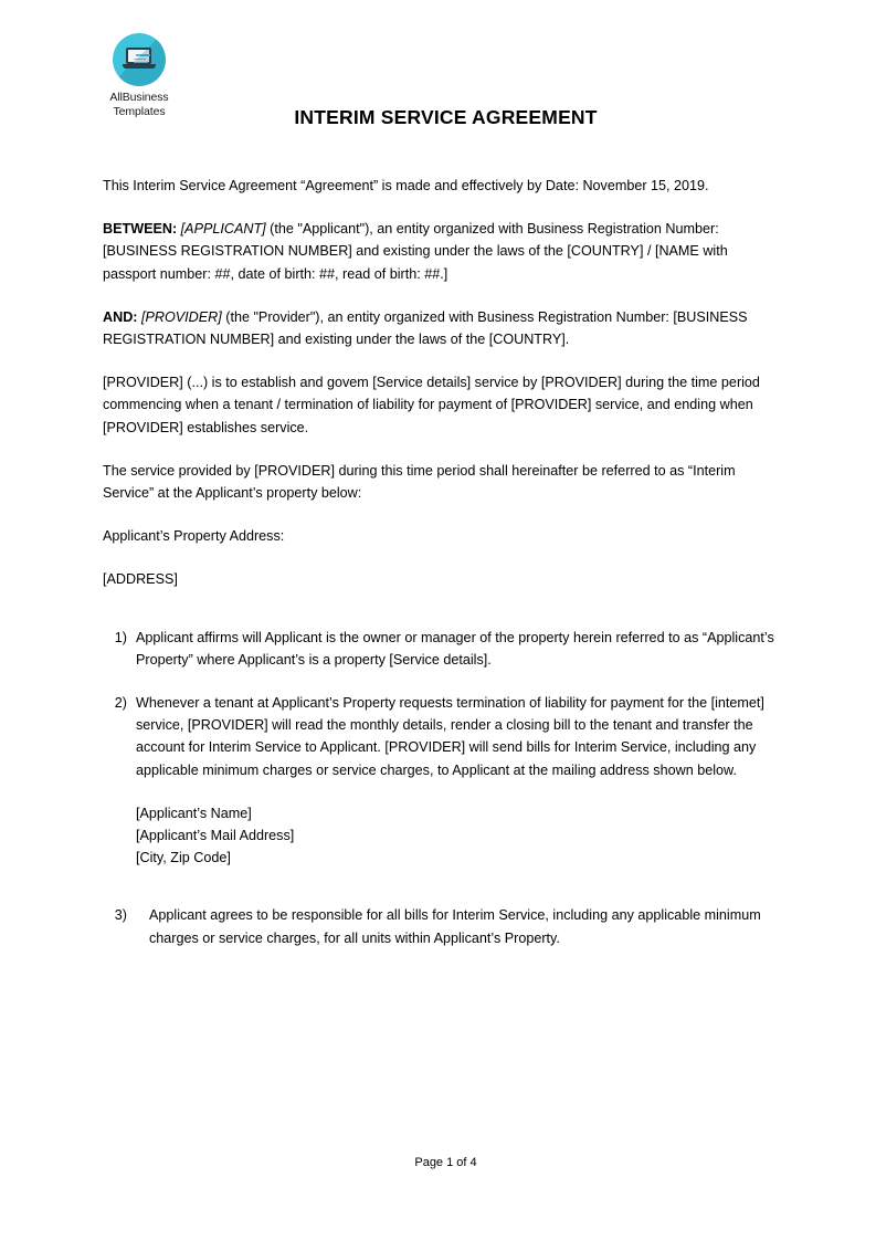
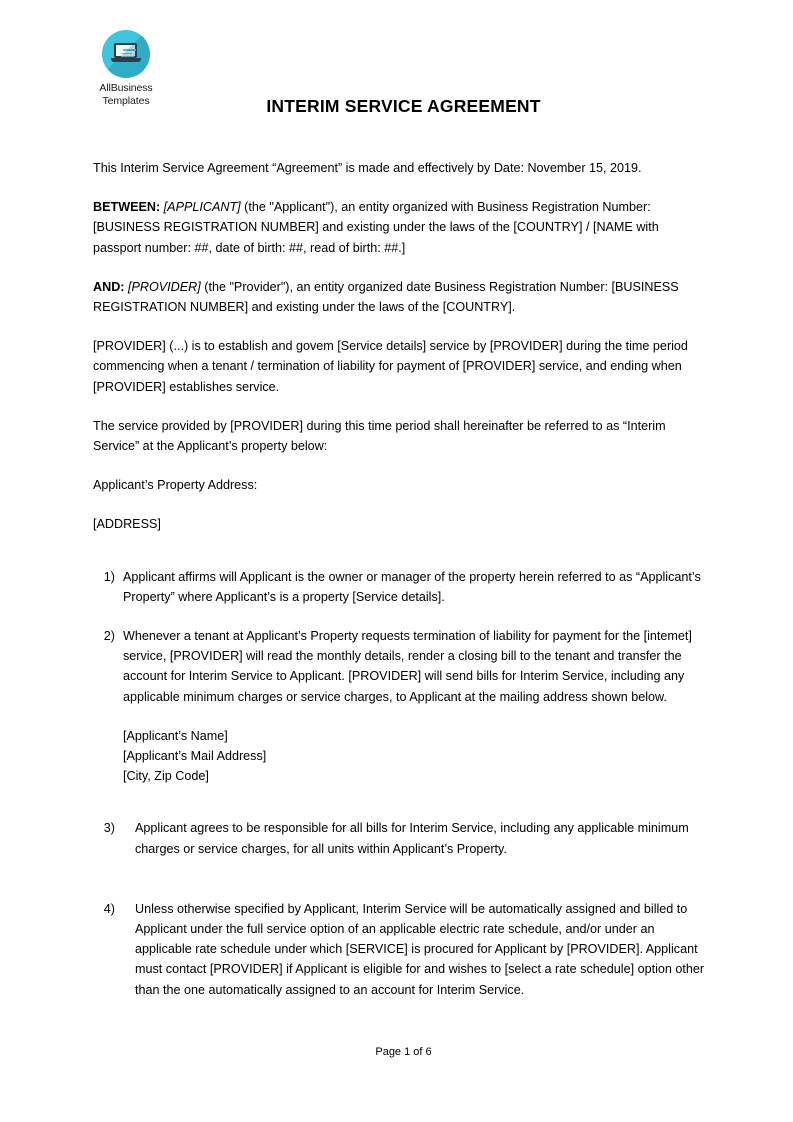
  AllBusiness
  Templates
  INTERIM SERVICE AGREEMENT
  This Interim Service Agreement “Agreement” is made and effectively by Date: November 15, 2019.
  BETWEEN: [APPLICANT] (the "Applicant"), an entity organized with Business Registration Number: [BUSINESS REGISTRATION NUMBER] and existing under the laws of the [COUNTRY] / [NAME with passport number: ##, date of birth: ##, read of birth: ##.]
- AND: [PROVIDER] (the "Provider"), an entity organized with Business Registration Number: [BUSINESS REGISTRATION NUMBER] and existing under the laws of the [COUNTRY].
+ AND: [PROVIDER] (the "Provider"), an entity organized date Business Registration Number: [BUSINESS REGISTRATION NUMBER] and existing under the laws of the [COUNTRY].
  [PROVIDER] (...) is to establish and govem [Service details] service by [PROVIDER] during the time period commencing when a tenant / termination of liability for payment of [PROVIDER] service, and ending when [PROVIDER] establishes service.
  The service provided by [PROVIDER] during this time period shall hereinafter be referred to as “Interim Service” at the Applicant’s property below:
  Applicant’s Property Address:
  [ADDRESS]
  1)
  Applicant affirms will Applicant is the owner or manager of the property herein referred to as “Applicant’s Property” where Applicant’s is a property [Service details].
  2)
  Whenever a tenant at Applicant’s Property requests termination of liability for payment for the [intemet] service, [PROVIDER] will read the monthly details, render a closing bill to the tenant and transfer the account for Interim Service to Applicant. [PROVIDER] will send bills for Interim Service, including any applicable minimum charges or service charges, to Applicant at the mailing address shown below.
  [Applicant’s Name]
  [Applicant’s Mail Address]
  [City, Zip Code]
  3)
  Applicant agrees to be responsible for all bills for Interim Service, including any applicable minimum charges or service charges, for all units within Applicant’s Property.
+ 4)
+ Unless otherwise specified by Applicant, Interim Service will be automatically assigned and billed to Applicant under the full service option of an applicable electric rate schedule, and/or under an applicable rate schedule under which [SERVICE] is procured for Applicant by [PROVIDER]. Applicant must contact [PROVIDER] if Applicant is eligible for and wishes to [select a rate schedule] option other than the one automatically assigned to an account for Interim Service.
- Page 1 of 4
+ Page 1 of 6
